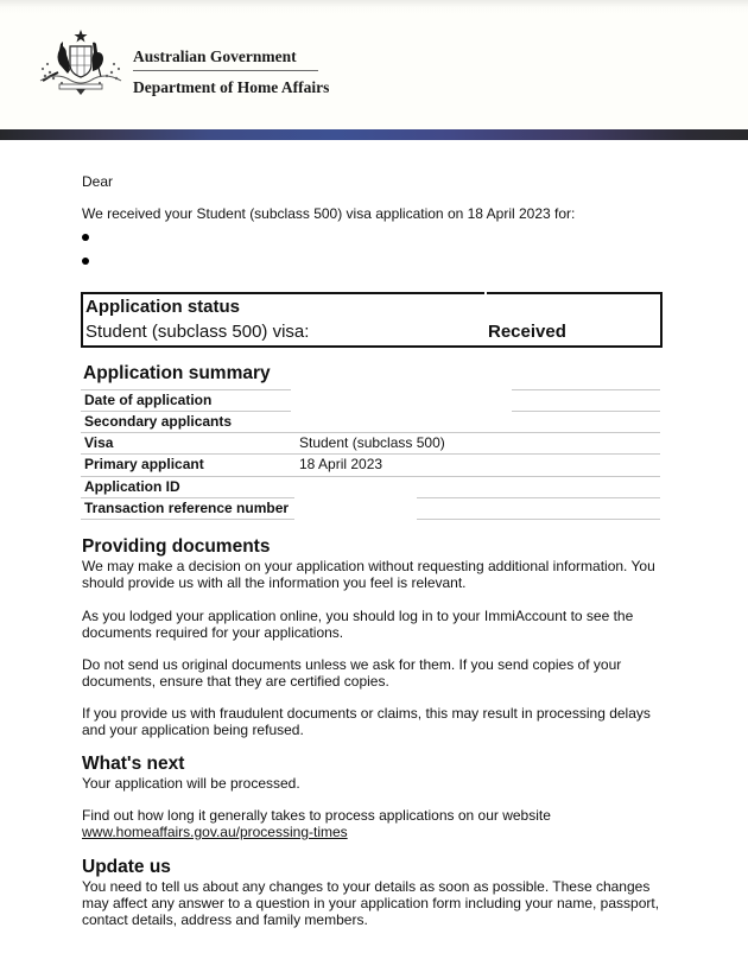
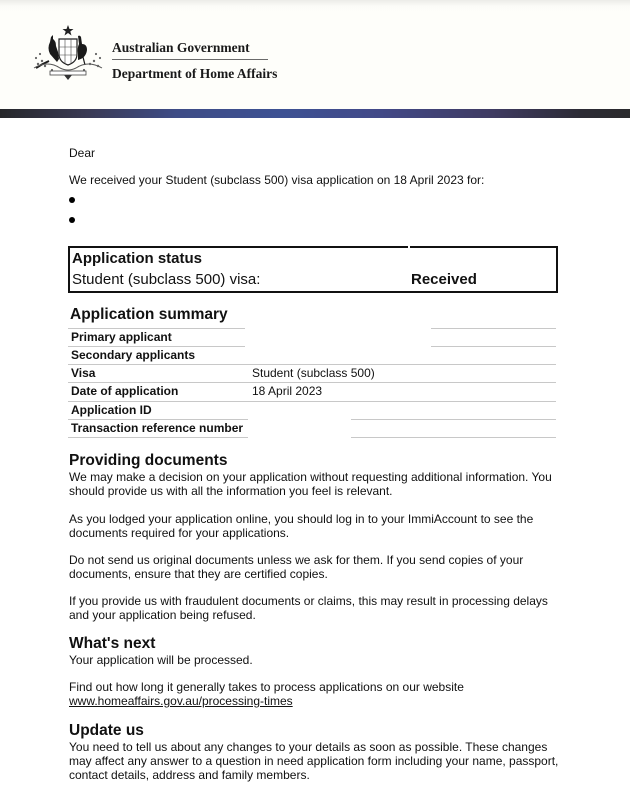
  Australian Government
  Department of Home Affairs
  Dear
  We received your Student (subclass 500) visa application on 18 April 2023 for:
  Application status
  Student (subclass 500) visa:
  Received
  Application summary
- Date of application
+ Primary applicant
  Secondary applicants
  Visa
  Student (subclass 500)
- Primary applicant
+ Date of application
  18 April 2023
  Application ID
  Transaction reference number
  Providing documents
  We may make a decision on your application without requesting additional information. You
  should provide us with all the information you feel is relevant.
  As you lodged your application online, you should log in to your ImmiAccount to see the
  documents required for your applications.
  Do not send us original documents unless we ask for them. If you send copies of your
  documents, ensure that they are certified copies.
  If you provide us with fraudulent documents or claims, this may result in processing delays
  and your application being refused.
  What's next
  Your application will be processed.
  Find out how long it generally takes to process applications on our website
  www.homeaffairs.gov.au/processing-times
  Update us
  You need to tell us about any changes to your details as soon as possible. These changes
- may affect any answer to a question in your application form including your name, passport,
+ may affect any answer to a question in need application form including your name, passport,
  contact details, address and family members.
